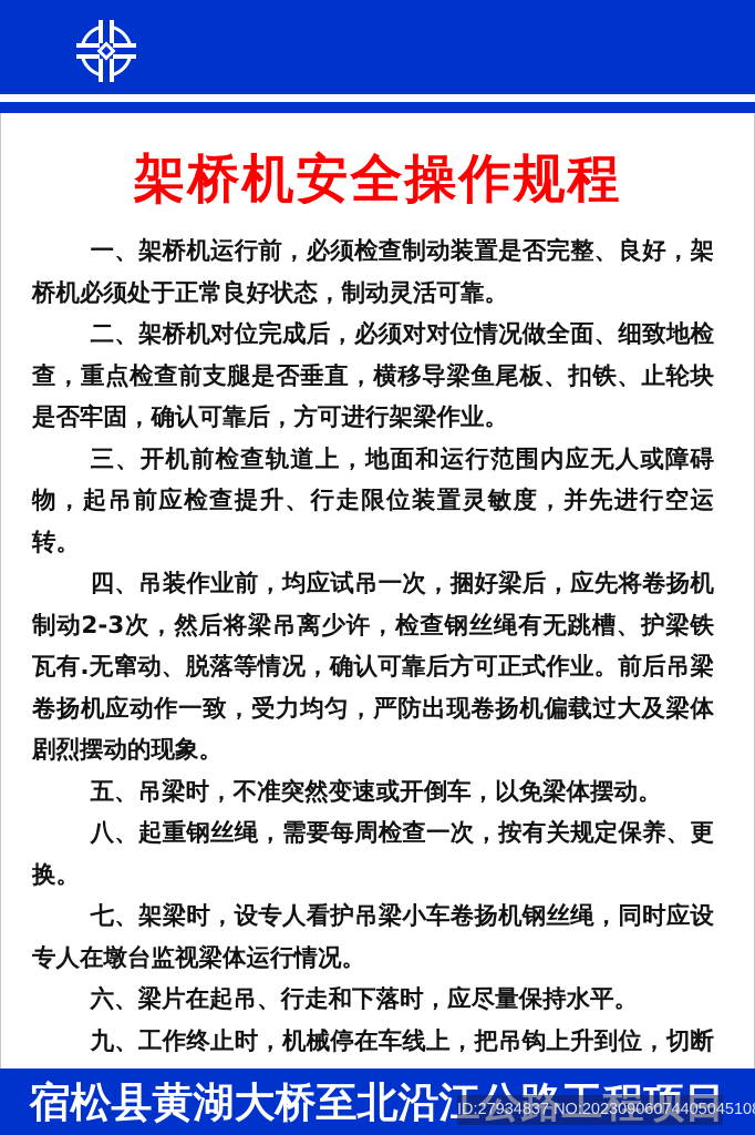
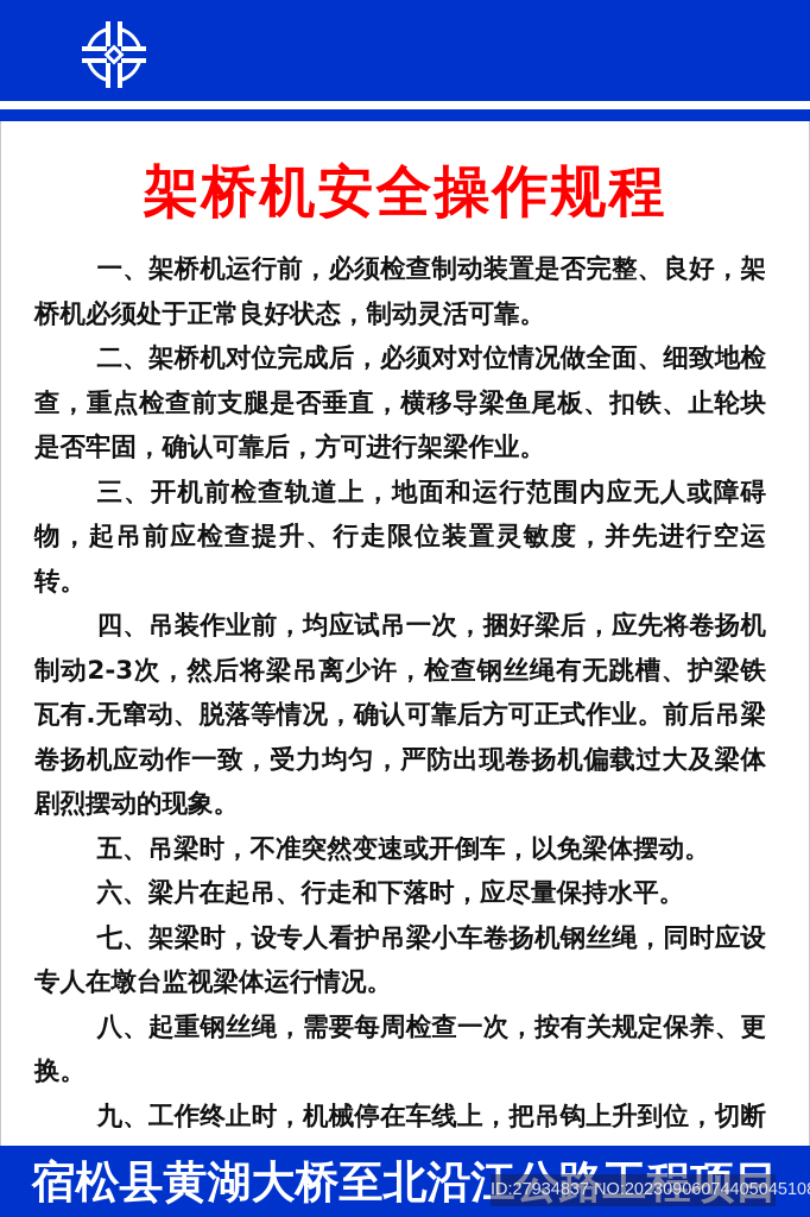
  架桥机安全操作规程
  一、架桥机运行前，必须检查制动装置是否完整、良好，架桥机必须处于正常良好状态，制动灵活可靠。
  二、架桥机对位完成后，必须对对位情况做全面、细致地检查，重点检查前支腿是否垂直，横移导梁鱼尾板、扣铁、止轮块是否牢固，确认可靠后，方可进行架梁作业。
  三、开机前检查轨道上，地面和运行范围内应无人或障碍物，起吊前应检查提升、行走限位装置灵敏度，并先进行空运转。
  四、吊装作业前，均应试吊一次，捆好梁后，应先将卷扬机制动2-3次，然后将梁吊离少许，检查钢丝绳有无跳槽、护梁铁瓦有.无窜动、脱落等情况，确认可靠后方可正式作业。前后吊梁卷扬机应动作一致，受力均匀，严防出现卷扬机偏载过大及梁体剧烈摆动的现象。
  五、吊梁时，不准突然变速或开倒车，以免梁体摆动。
- 八、起重钢丝绳，需要每周检查一次，按有关规定保养、更换。
+ 六、梁片在起吊、行走和下落时，应尽量保持水平。
  七、架梁时，设专人看护吊梁小车卷扬机钢丝绳，同时应设专人在墩台监视梁体运行情况。
- 六、梁片在起吊、行走和下落时，应尽量保持水平。
+ 八、起重钢丝绳，需要每周检查一次，按有关规定保养、更换。
  宿松县黄湖大桥至北沿江公路工程项目
  ID:27934837 NO:2023090607440504510
